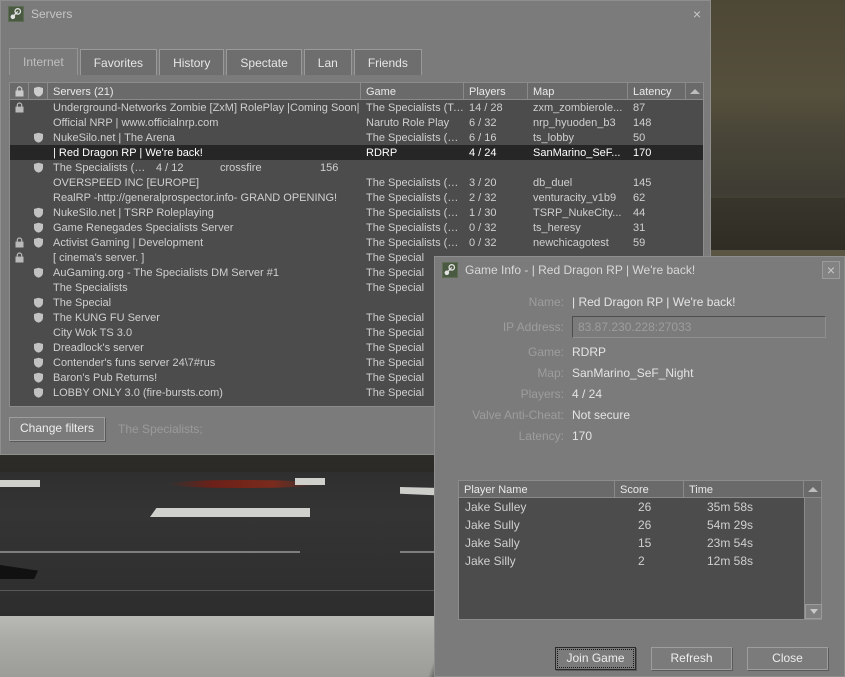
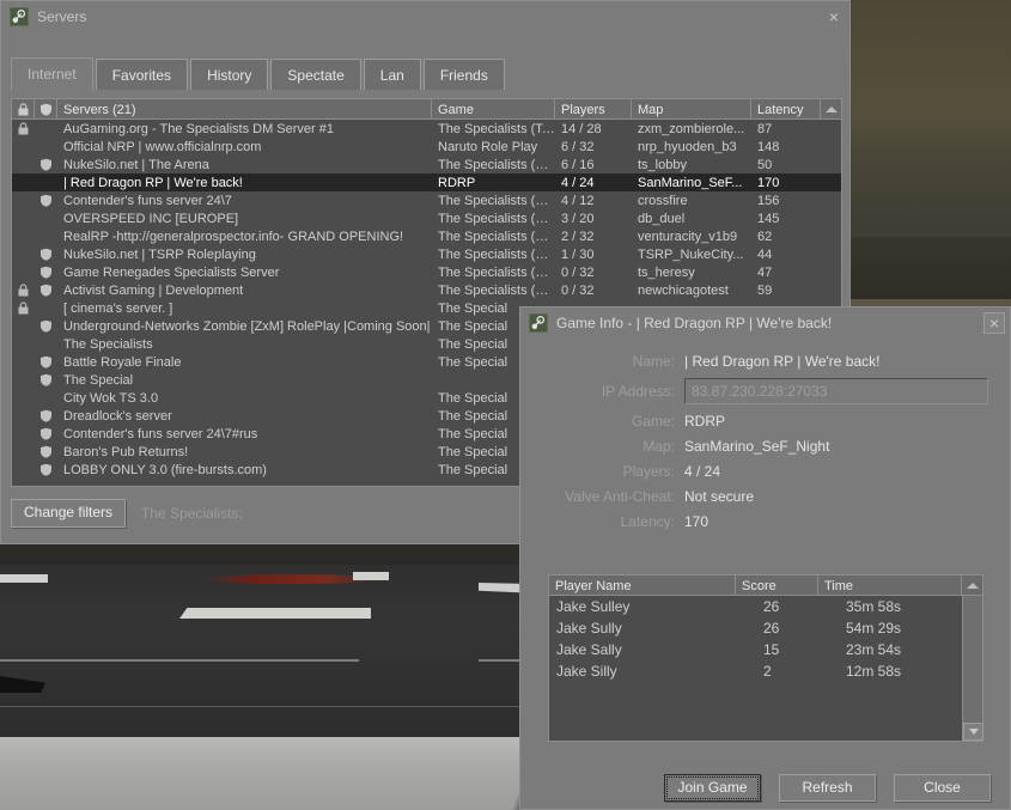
  Servers
  ×
  Internet
  Favorites
  History
  Spectate
  Lan
  Friends
  Servers (21)
  Game
  Players
  Map
  Latency
- Underground-Networks Zombie [ZxM] RolePlay |Coming Soon|
+ AuGaming.org - The Specialists DM Server #1
  The Specialists (Tea
  14 / 28
  zxm_zombierole...
  87
  Official NRP | www.officialnrp.com
  Naruto Role Play
  6 / 32
  nrp_hyuoden_b3
  148
  NukeSilo.net | The Arena
  The Specialists (DM
  6 / 16
  ts_lobby
  50
  | Red Dragon RP | We're back!
  RDRP
  4 / 24
  SanMarino_SeF...
  170
+ Contender's funs server 24\7
  The Specialists (DM
  4 / 12
  crossfire
  156
  OVERSPEED INC [EUROPE]
  The Specialists (DM
  3 / 20
  db_duel
  145
  RealRP -http://generalprospector.info- GRAND OPENING!
  The Specialists (DM
  2 / 32
  venturacity_v1b9
  62
  NukeSilo.net | TSRP Roleplaying
  The Specialists (DM
  1 / 30
  TSRP_NukeCity...
  44
  Game Renegades Specialists Server
  The Specialists (DM
  0 / 32
  ts_heresy
- 31
+ 47
  Activist Gaming | Development
  The Specialists (DM
  0 / 32
  newchicagotest
  59
  [ cinema's server. ]
  The Special
- AuGaming.org - The Specialists DM Server #1
+ Underground-Networks Zombie [ZxM] RolePlay |Coming Soon|
  The Special
  The Specialists
  The Special
+ Battle Royale Finale
  The Special
- The KUNG FU Server
  The Special
  City Wok TS 3.0
  The Special
  Dreadlock's server
  The Special
  Contender's funs server 24\7#rus
  The Special
  Baron's Pub Returns!
  The Special
  LOBBY ONLY 3.0 (fire-bursts.com)
  The Special
  Change filters
  The Specialists;
  Game Info - | Red Dragon RP | We're back!
  ×
  Name:
  | Red Dragon RP | We're back!
  IP Address:
  83.87.230.228:27033
  Game:
  RDRP
  Map:
  SanMarino_SeF_Night
  Players:
  4 / 24
  Valve Anti-Cheat:
  Not secure
  Latency:
  170
  Player Name
  Score
  Time
  Jake Sulley
  26
  35m 58s
  Jake Sully
  26
  54m 29s
  Jake Sally
  15
  23m 54s
  Jake Silly
  2
  12m 58s
  Join Game
  Refresh
  Close
